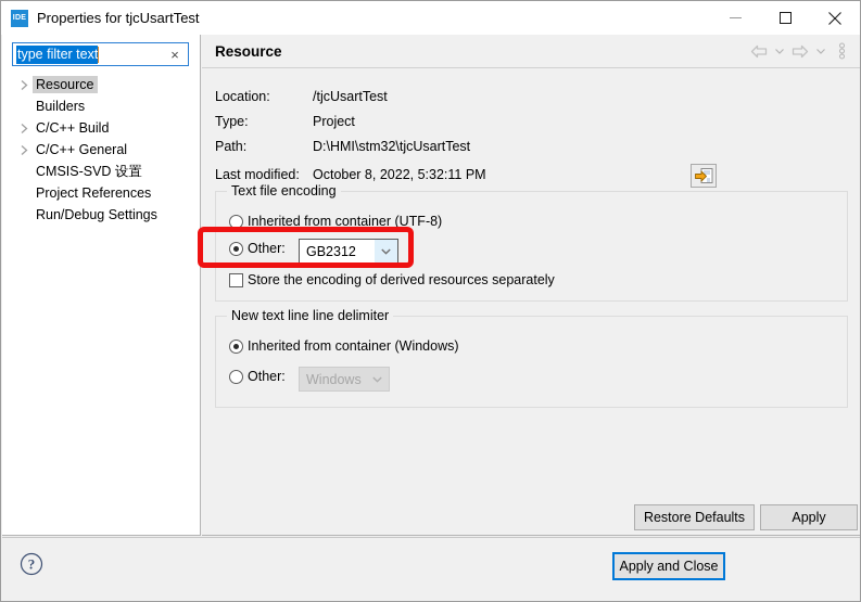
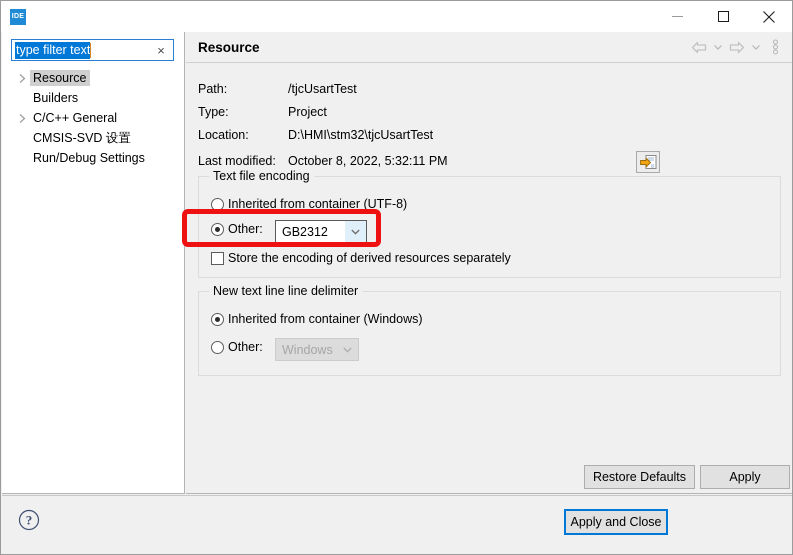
- Properties for tjcUsartTest
  type filter text
  ×
  Resource
  Builders
- C/C++ Build
  C/C++ General
  CMSIS-SVD 设置
- Project References
  Run/Debug Settings
  Resource
- Location:
+ Path:
  /tjcUsartTest
  Type:
  Project
- Path:
+ Location:
  D:\HMI\stm32\tjcUsartTest
  Last modified:
  October 8, 2022, 5:32:11 PM
  Text file encoding
  Inherited from container (UTF-8)
  Other:
  GB2312
  Store the encoding of derived resources separately
  New text line line delimiter
  Inherited from container (Windows)
  Other:
  Windows
  Restore Defaults
  Apply
  ?
  Apply and Close
